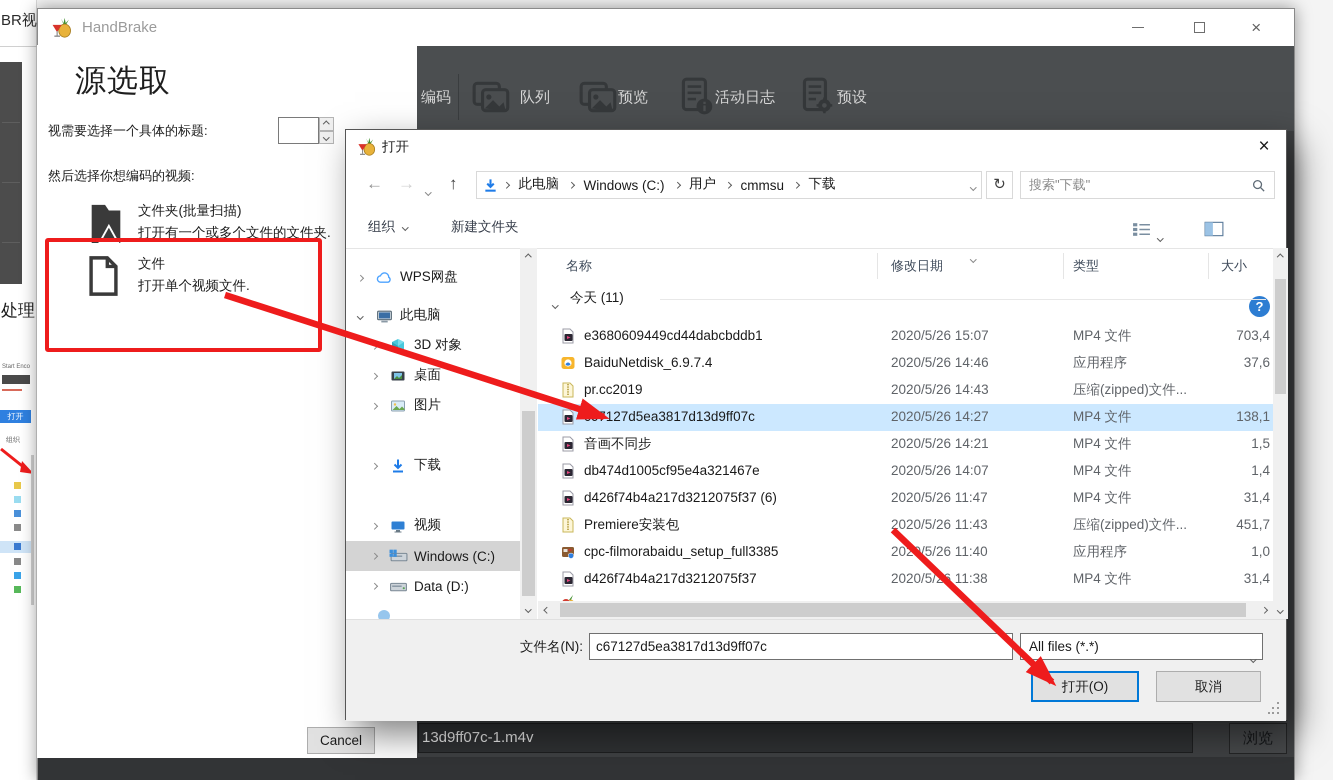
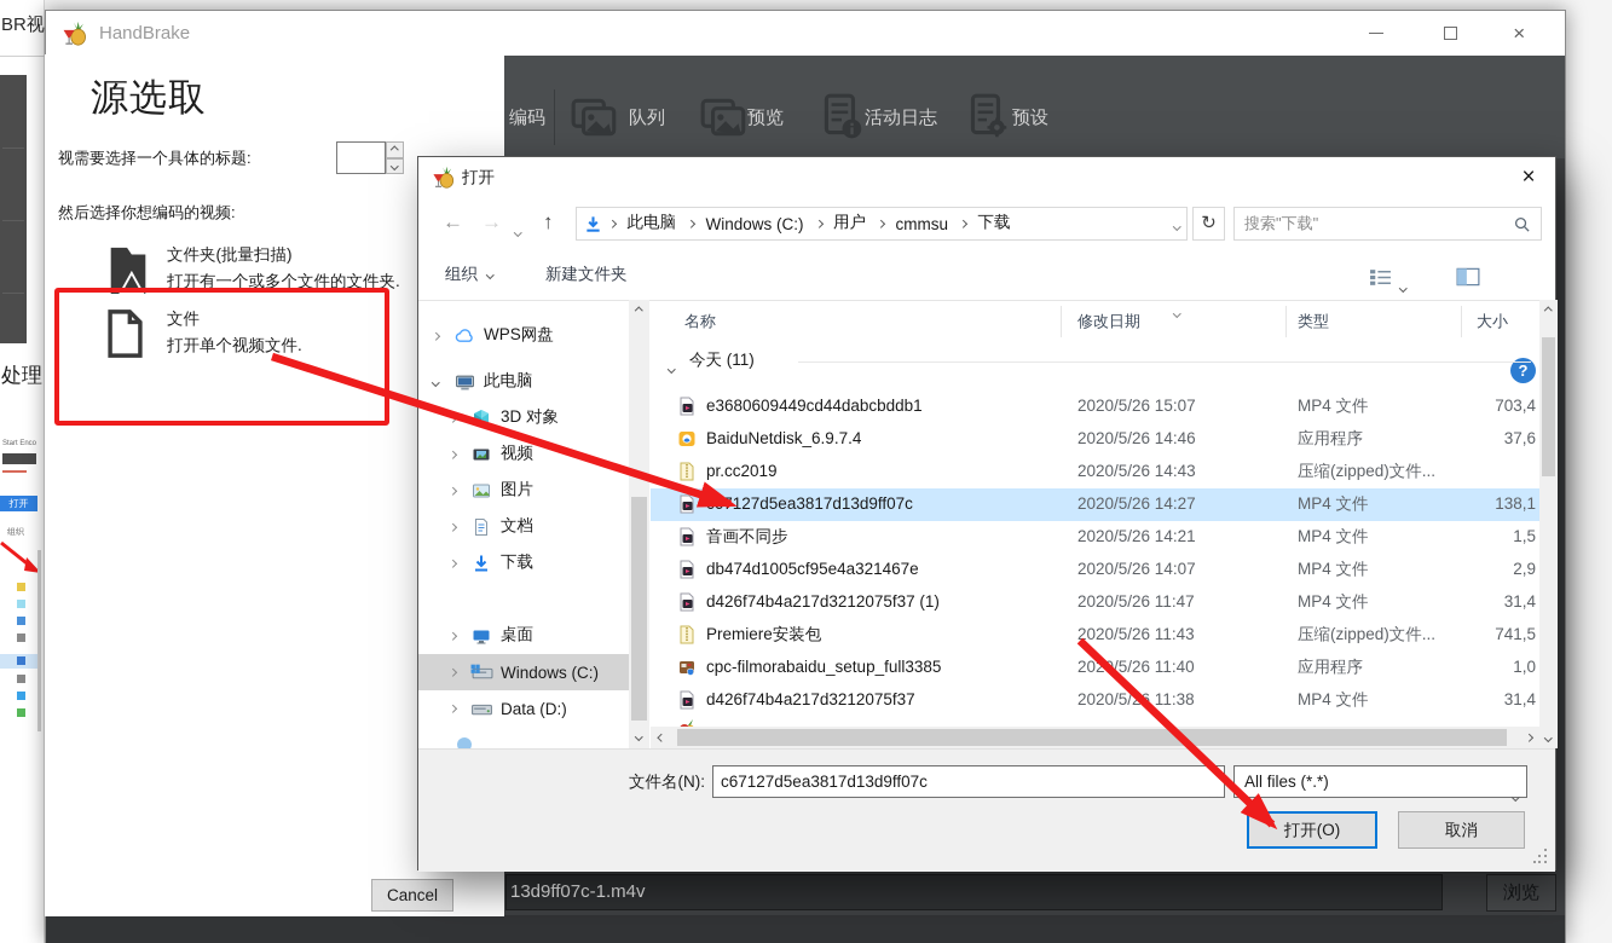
  BR视
  处理
  打开
  HandBrake
  ×
  编码
  队列
  预览
  活动日志
  预设
  13d9ff07c-1.m4v
  浏览
  源选取
  视需要选择一个具体的标题:
  然后选择你想编码的视频:
  文件夹(批量扫描)
  打开有一个或多个文件的文件夹.
  文件
  打开单个视频文件.
  Cancel
  打开
  ×
  ←
  →
  ↑
  此电脑
  Windows (C:)
  用户
  cmmsu
  下载
  ↻
  搜索"下载"
  组织
  新建文件夹
  ?
  WPS网盘
  此电脑
  3D 对象
- 桌面
+ 视频
  图片
+ 文档
  下载
- 视频
+ 桌面
  Windows (C:)
  Data (D:)
  名称
  修改日期
  类型
  大小
  今天 (11)
  e3680609449cd44dabcbddb1
  2020/5/26 15:07
  MP4 文件
  703,4
  BaiduNetdisk_6.9.7.4
  2020/5/26 14:46
  应用程序
  37,6
  pr.cc2019
  2020/5/26 14:43
  压缩(zipped)文件...
  c127d5ea3817d13d9ff07c
  2020/5/26 14:27
  MP4 文件
  138,1
  音画不同步
  2020/5/26 14:21
  MP4 文件
  1,5
  db474d1005cf95e4a321467e
  2020/5/26 14:07
  MP4 文件
- 1,4
+ 2,9
- d426f74b4a217d3212075f37 (6)
+ d426f74b4a217d3212075f37 (1)
  2020/5/26 11:47
  MP4 文件
  31,4
  Premiere安装包
  2020/5/26 11:43
  压缩(zipped)文件...
- 451,7
+ 741,5
  cpc-filmorabaidu_setup_full3385
  202/5/26 11:40
  应用程序
  1,0
  d426f74b4a217d3212075f37
  2020/5/ 11:38
  MP4 文件
  31,4
  文件名(N):
  c67127d5ea3817d13d9ff07c
  All files (*.*)
  打开(O)
  取消
